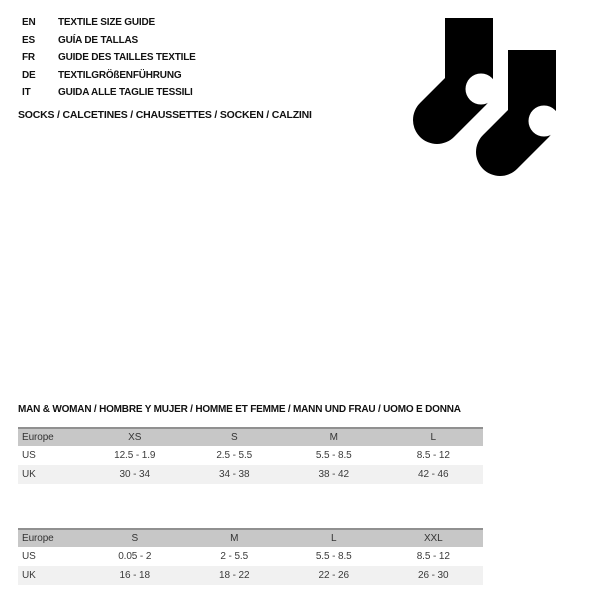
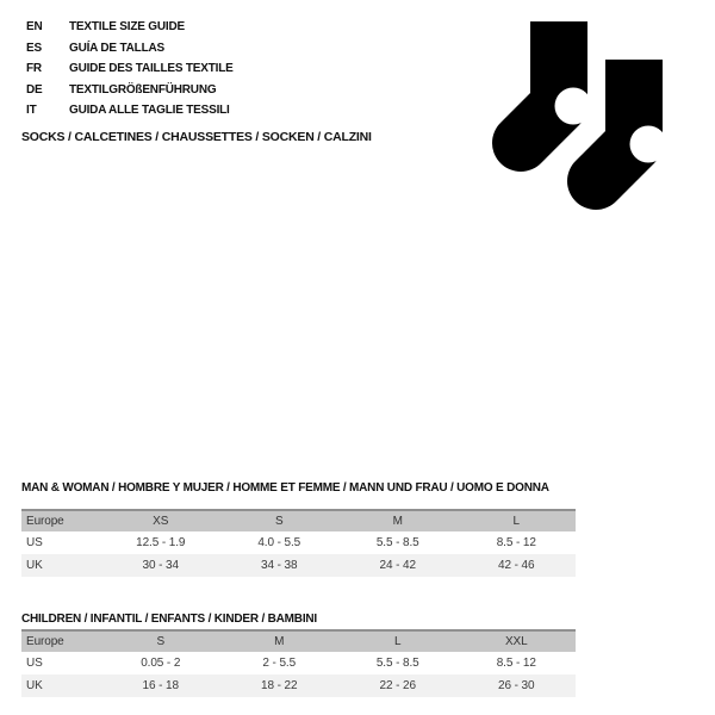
  EN
  TEXTILE SIZE GUIDE
  ES
  GUÍA DE TALLAS
  FR
  GUIDE DES TAILLES TEXTILE
  DE
  TEXTILGRÖßENFÜHRUNG
  IT
  GUIDA ALLE TAGLIE TESSILI
  SOCKS / CALCETINES / CHAUSSETTES / SOCKEN / CALZINI
  MAN & WOMAN / HOMBRE Y MUJER / HOMME ET FEMME / MANN UND FRAU / UOMO E DONNA
  Europe
  XS
  S
  M
  L
  US
  12.5 - 1.9
- 2.5 - 5.5
+ 4.0 - 5.5
  5.5 - 8.5
  8.5 - 12
  UK
  30 - 34
  34 - 38
- 38 - 42
+ 24 - 42
  42 - 46
+ CHILDREN / INFANTIL / ENFANTS / KINDER / BAMBINI
  Europe
  S
  M
  L
  XXL
  US
  0.05 - 2
  2 - 5.5
  5.5 - 8.5
  8.5 - 12
  UK
  16 - 18
  18 - 22
  22 - 26
  26 - 30
